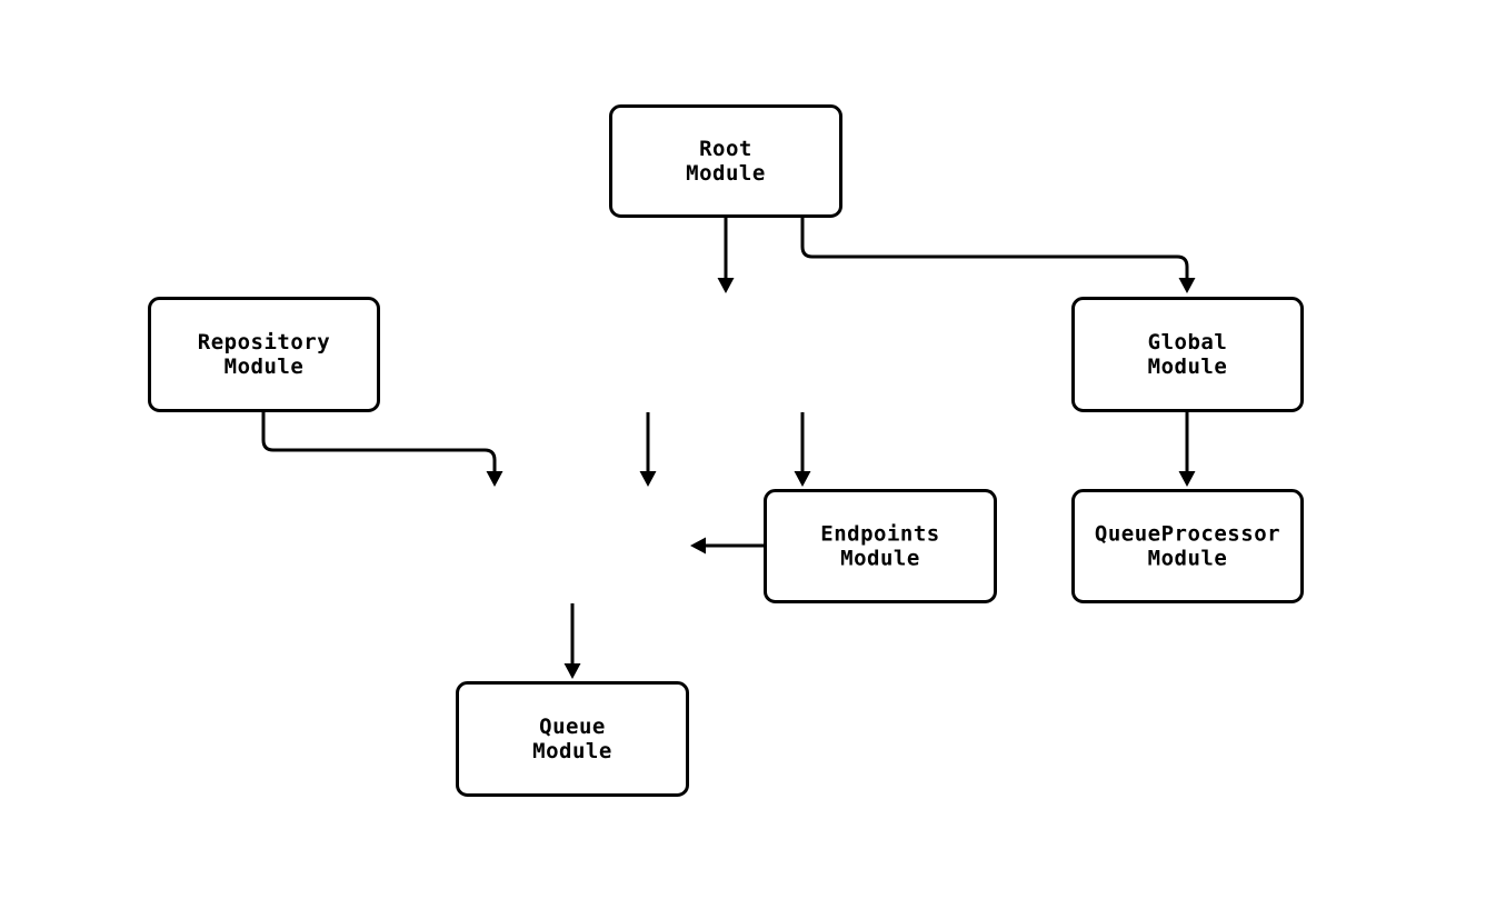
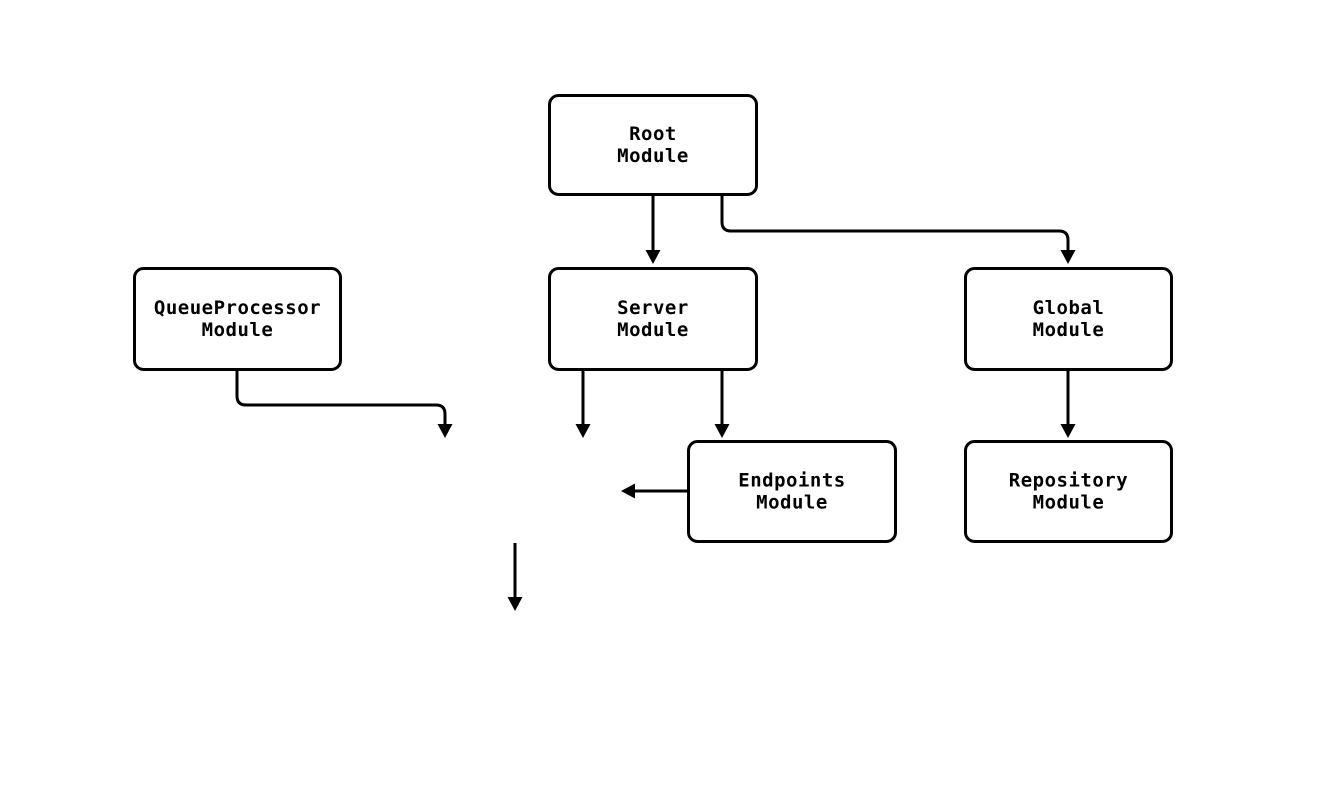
  Root Module
- Repository Module
+ QueueProcessor Module
+ Server Module
  Global Module
  Endpoints Module
- QueueProcessor Module
+ Repository Module
- Queue Module
